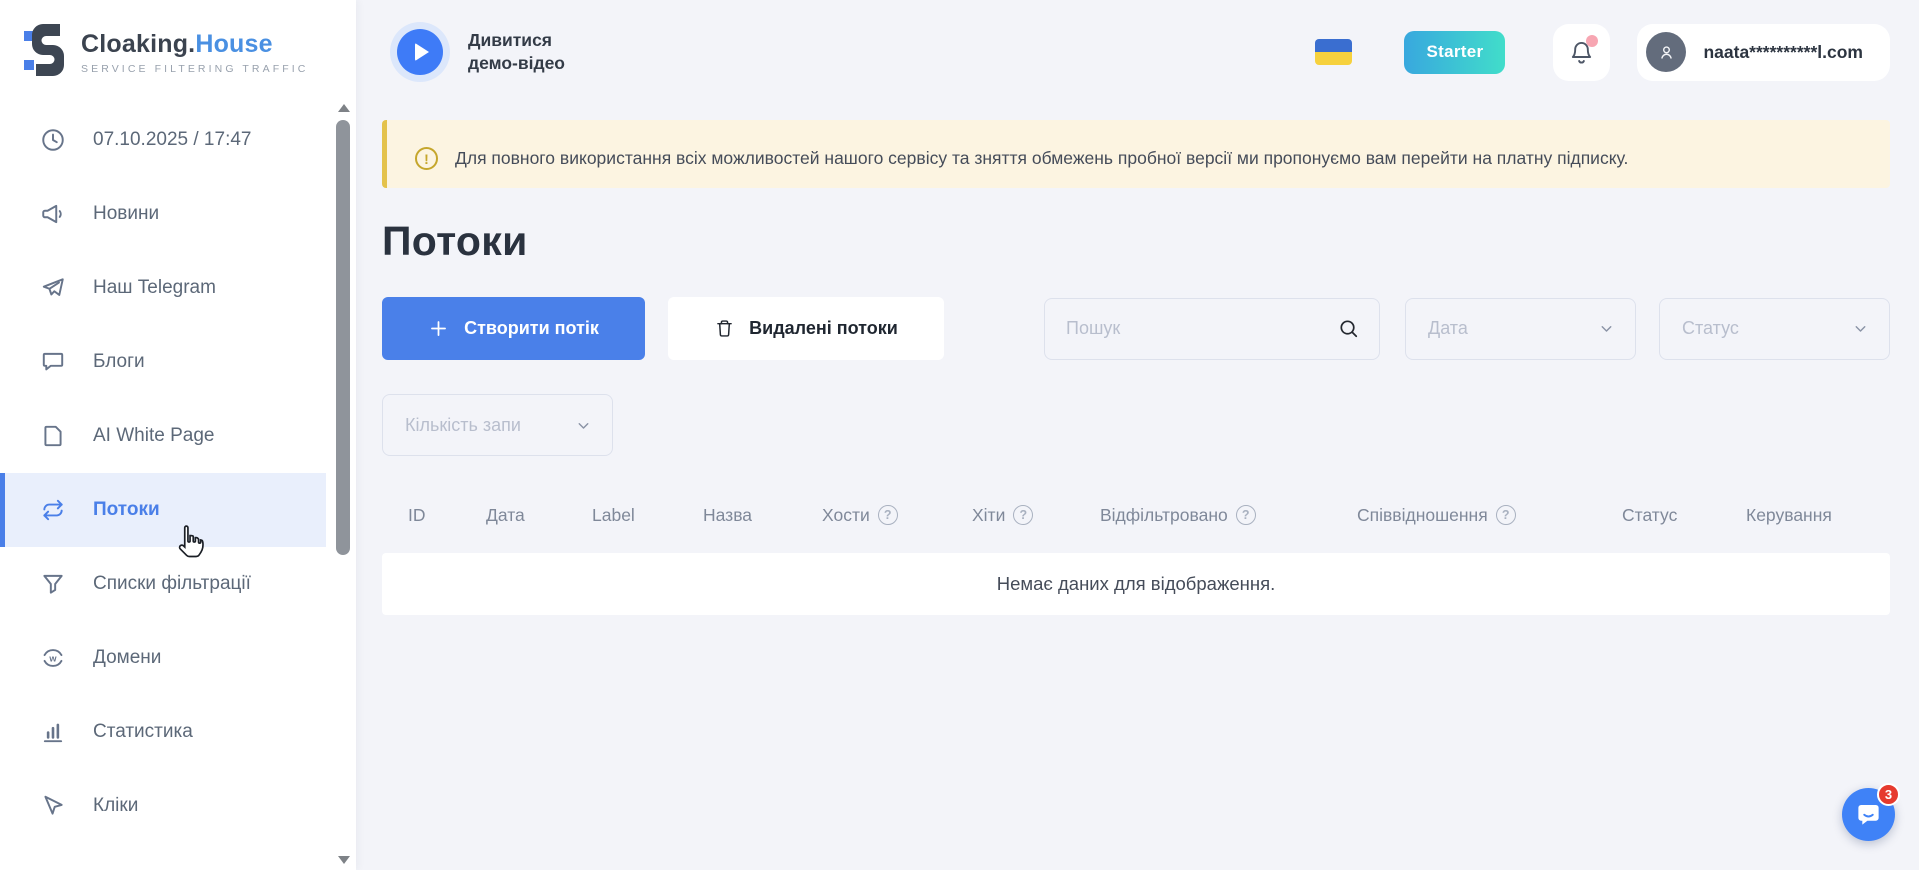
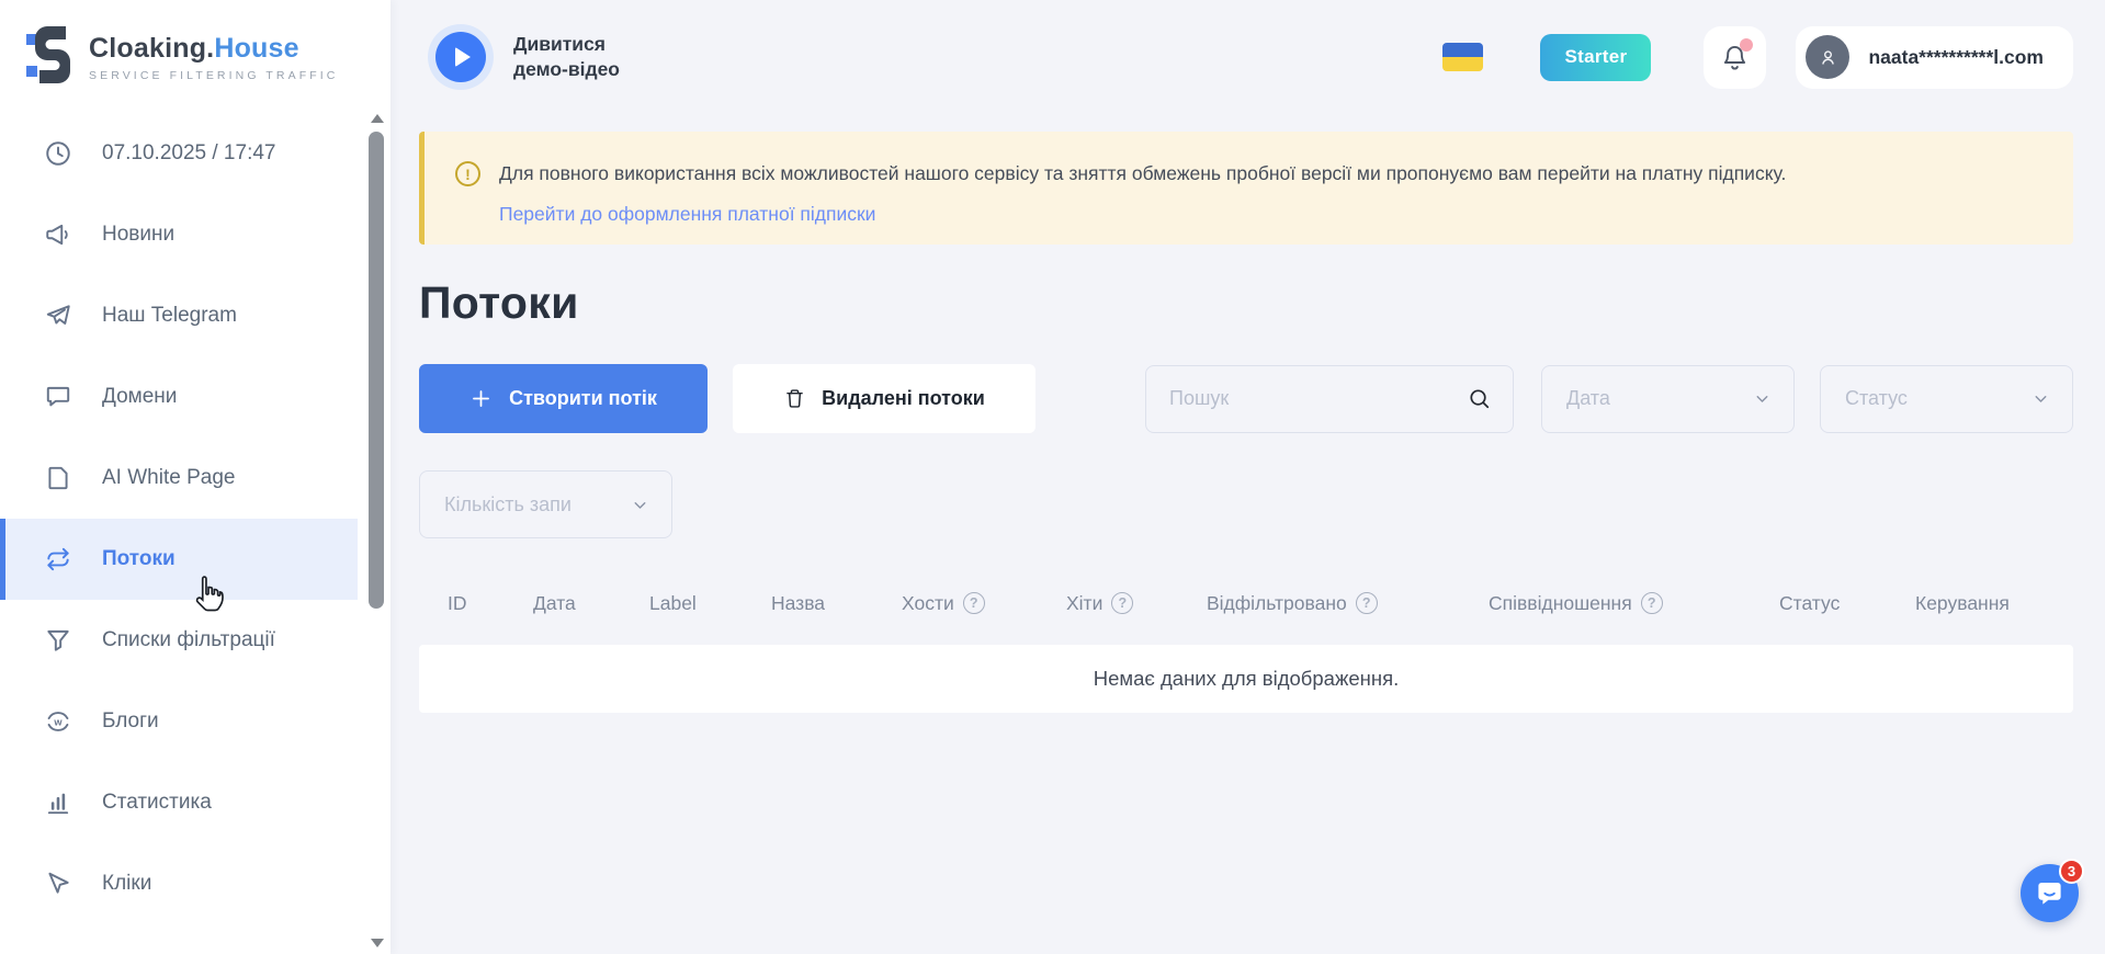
  Cloaking.House
  SERVICE FILTERING TRAFFIC
  07.10.2025 / 17:47
  Новини
  Наш Telegram
- Блоги
+ Домени
  AI White Page
  Потоки
  Списки фільтрації
  w
- Домени
+ Блоги
  Статистика
  Кліки
  Дивитися
  демо-відео
  Starter
  naata**********l.com
  !
  Для повного використання всіх можливостей нашого сервісу та зняття обмежень пробної версії ми пропонуємо вам перейти на платну підписку.
+ Перейти до оформлення платної підписки
  Потоки
  Створити потік
  Видалені потоки
  Пошук
  Дата
  Статус
  Кількість запи
  ID
  Дата
  Label
  Назва
  Хости
  ?
  Хіти
  ?
  Відфільтровано
  ?
  Співвідношення
  ?
  Статус
  Керування
  Немає даних для відображення.
  3
